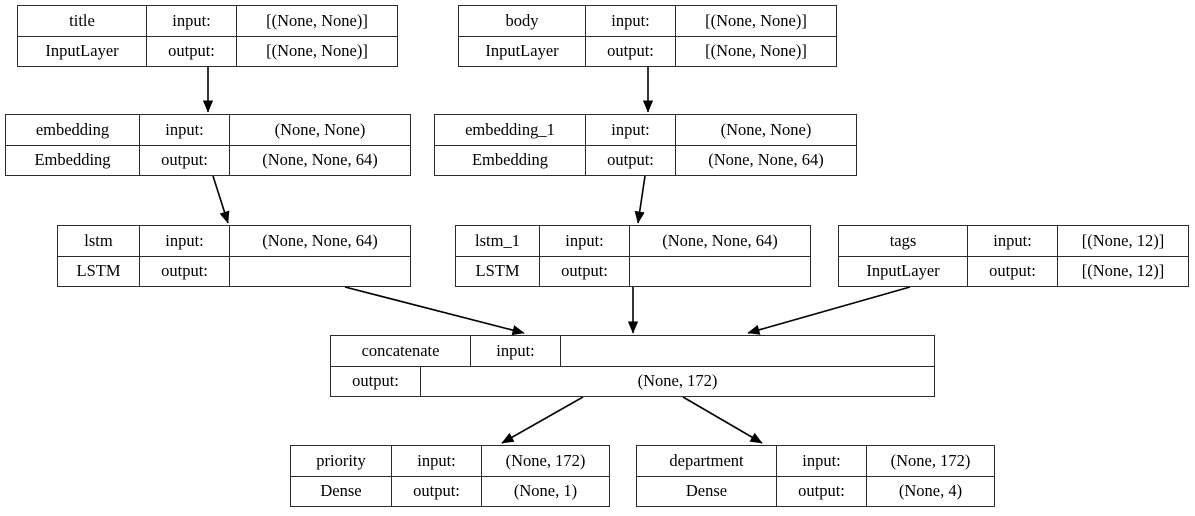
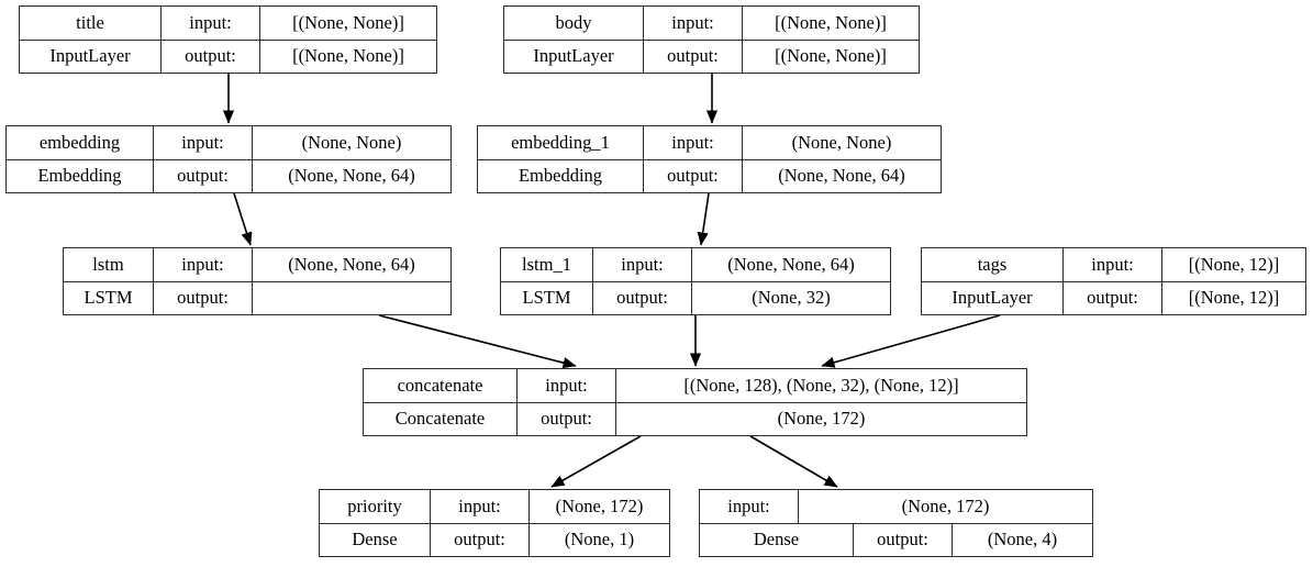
  title
  input:
  [(None, None)]
  InputLayer
  output:
  [(None, None)]
  body
  input:
  [(None, None)]
  InputLayer
  output:
  [(None, None)]
  embedding
  input:
  (None, None)
  Embedding
  output:
  (None, None, 64)
  embedding_1
  input:
  (None, None)
  Embedding
  output:
  (None, None, 64)
  lstm
  input:
  (None, None, 64)
  LSTM
  output:
  lstm_1
  input:
  (None, None, 64)
  LSTM
  output:
+ (None, 32)
  tags
  input:
  [(None, 12)]
  InputLayer
  output:
  [(None, 12)]
  concatenate
  input:
+ [(None, 128), (None, 32), (None, 12)]
+ Concatenate
  output:
  (None, 172)
  priority
  input:
  (None, 172)
  Dense
  output:
  (None, 1)
- department
  input:
  (None, 172)
  Dense
  output:
  (None, 4)
